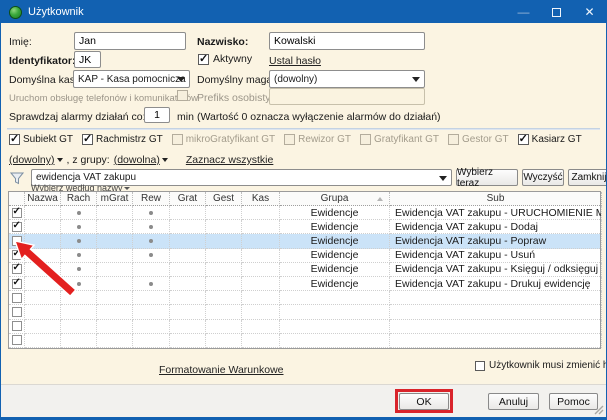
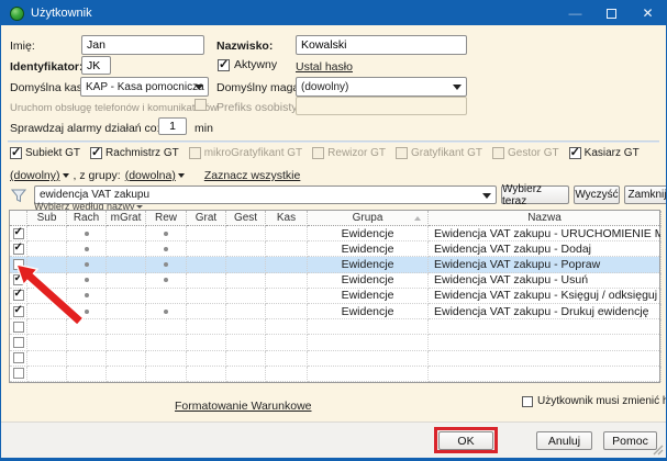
  Użytkownik
  —
  ✕
  Imię:
  Jan
  Nazwisko:
  Kowalski
  Identyfikator
  JK
  Aktywny
  Ustal hasło
  Domyślna ka
  KAP - Kasa pomocnicza
  (dowolny)
  Uruchom obsługę telefonów i komunikaów
  Prefiks osobisty
  Sprawdzaj alarmy działań co
  1
  min
- (Wartość 0 oznacza wyłączenie alarmów do działań)
  Subiekt GT
  Rachmistrz GT
  mikroGratyfikant GT
  Rewizor GT
  Gratyfikant GT
  Gestor GT
  Kasiarz GT
  (dowolny)
  , z grupy:
  (dowolna)
  Zaznacz wszystkie
  ewidencja VAT zakupu
  Wybierz teraz
  Wyczyść
  Zamknij
  Wybierz według nazwy
- Nazwa
+ Sub
  Rach
  mGrat
  Rew
  Grat
  Gest
  Kas
  Grupa
- Sub
+ Nazwa
  Ewidencje
  Ewidencja VAT zakupu - URUCHOMIENIE M
  Ewidencje
  Ewidencja VAT zakupu - Dodaj
  Ewidencje
  Ewidencja VAT zakupu - Popraw
  Ewidencje
  Ewidencja VAT zakupu - Usuń
  Ewidencje
  Ewidencja VAT zakupu - Księguj / odksięguj
  Ewidencje
  Ewidencja VAT zakupu - Drukuj ewidencję
  Formatowanie Warunkowe
  Użytkownik musi zmienić h
  OK
  Anuluj
  Pomoc
